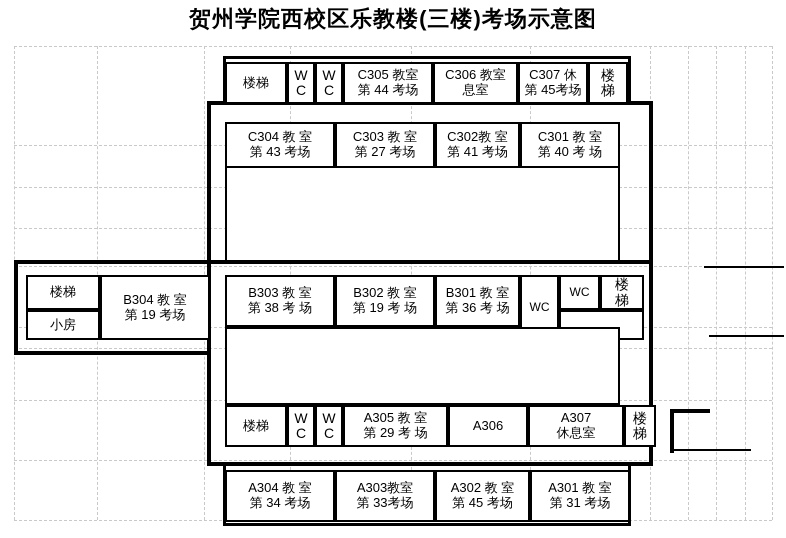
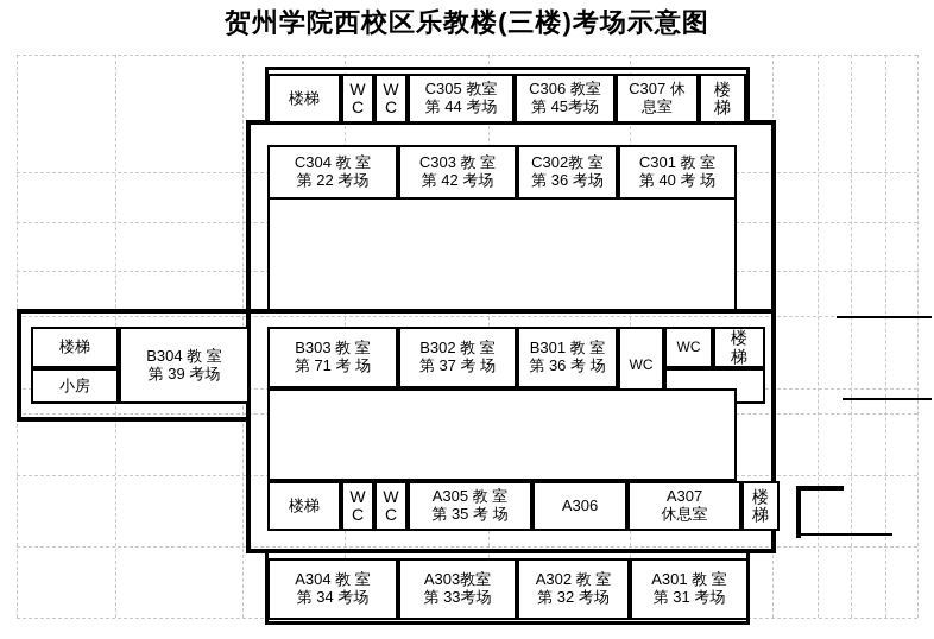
  贺州学院西校区乐教楼(三楼)考场示意图
  楼梯
  W
  C
  W
  C
  C305 教室
  第 44 考场
  C306 教室
- 息室
+ 第 45考场
  C307 休
- 第 45考场
+ 息室
  楼
  梯
  C304 教 室
- 第 43 考场
+ 第 22 考场
  C303 教 室
- 第 27 考场
+ 第 42 考场
  C302教 室
- 第 41 考场
+ 第 36 考场
  C301 教 室
  第 40 考 场
  楼梯
  小房
  B304 教 室
- 第 19 考场
+ 第 39 考场
  B303 教 室
- 第 38 考 场
+ 第 71 考 场
  B302 教 室
- 第 19 考 场
+ 第 37 考 场
  B301 教 室
  第 36 考 场
  WC
  WC
  楼
  梯
  楼梯
  W
  C
  W
  C
  A305 教 室
- 第 29 考 场
+ 第 35 考 场
  A306
  A307
  休息室
  楼
  梯
  A304 教 室
  第 34 考场
  A303教室
  第 33考场
  A302 教 室
- 第 45 考场
+ 第 32 考场
  A301 教 室
  第 31 考场
